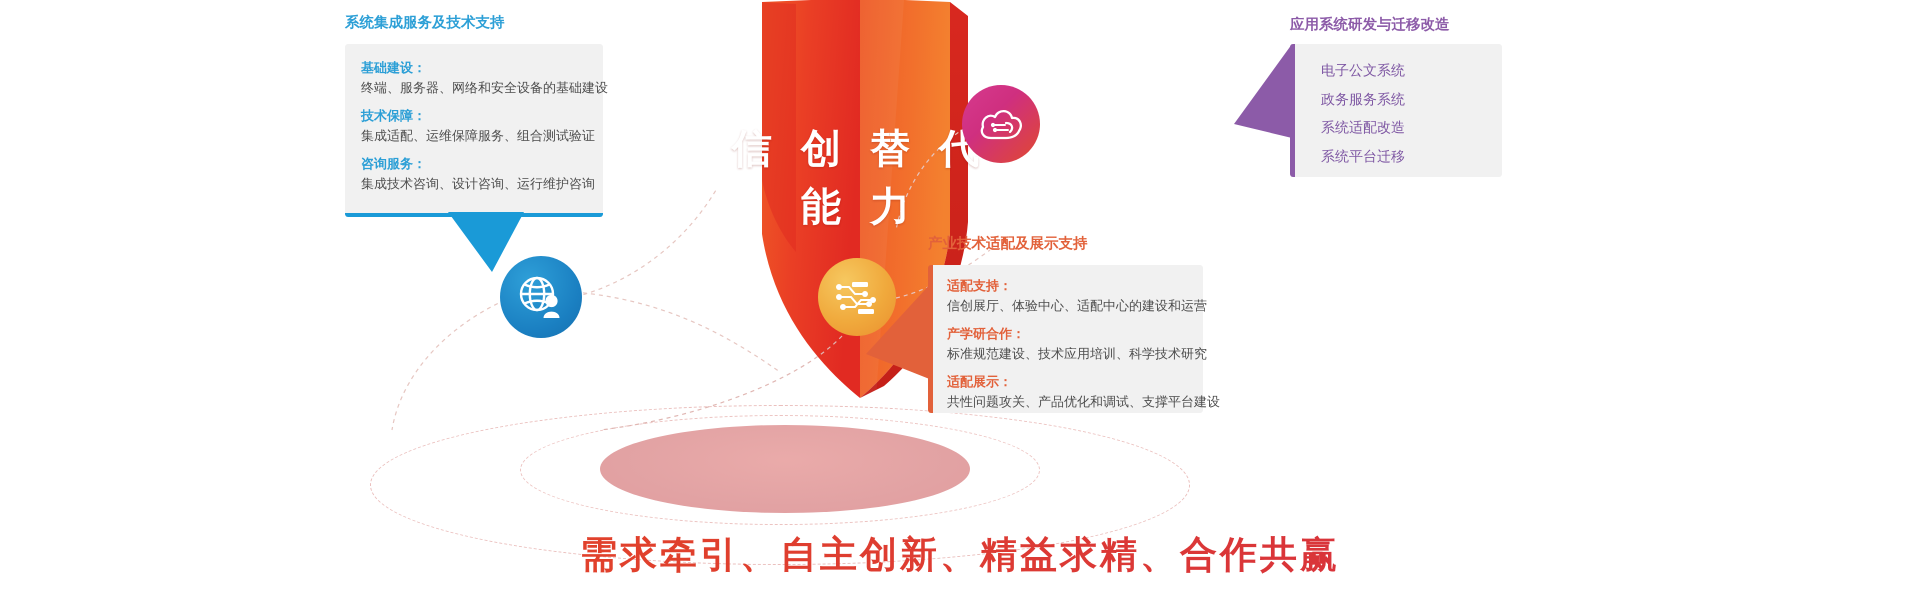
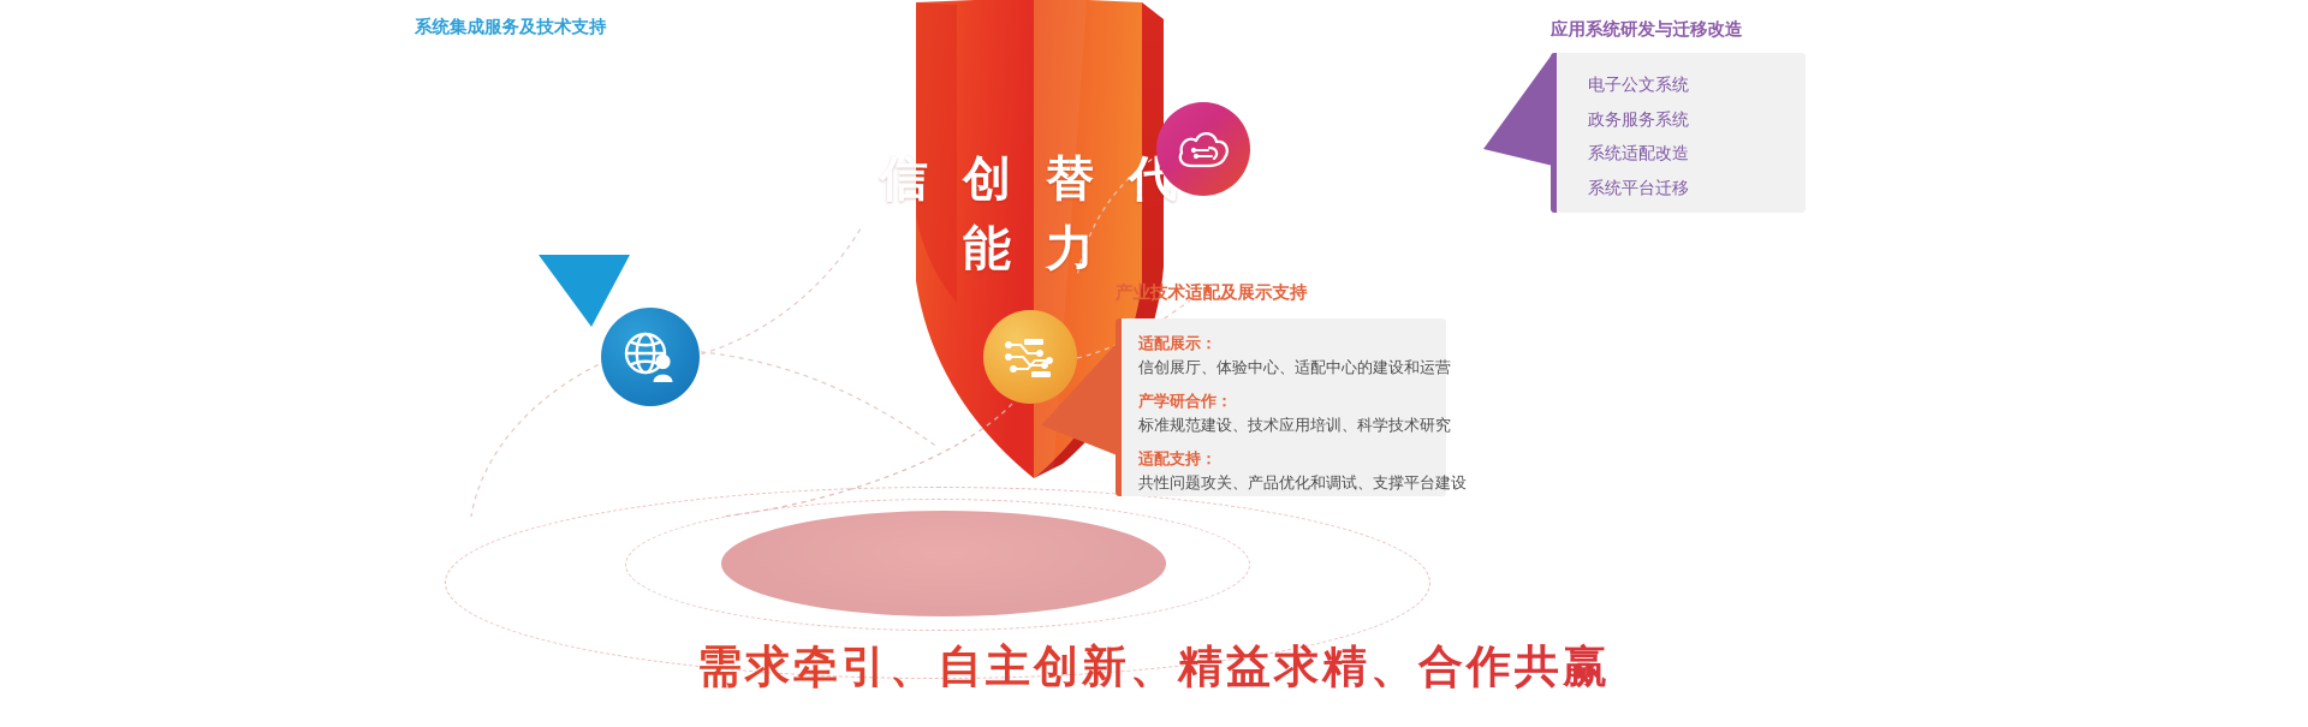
  信 创 替 代
  能 力
  系统集成服务及技术支持
- 基础建设：
- 终端、服务器、网络和安全设备的基础建设
- 技术保障：
- 集成适配、运维保障服务、组合测试验证
- 咨询服务：
- 集成技术咨询、设计咨询、运行维护咨询
  应用系统研发与迁移改造
  电子公文系统
  政务服务系统
  系统适配改造
  系统平台迁移
  产业技术适配及展示支持
- 适配支持：
+ 适配展示：
  信创展厅、体验中心、适配中心的建设和运营
  产学研合作：
  标准规范建设、技术应用培训、科学技术研究
- 适配展示：
+ 适配支持：
  共性问题攻关、产品优化和调试、支撑平台建设
  需求牵引、自主创新、精益求精、合作共赢
